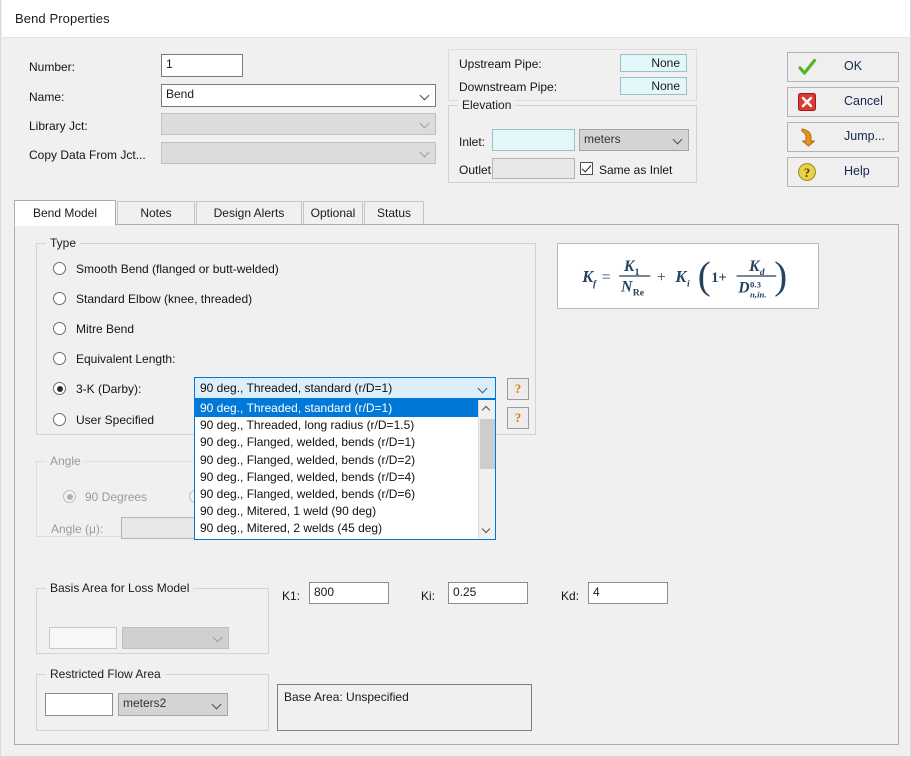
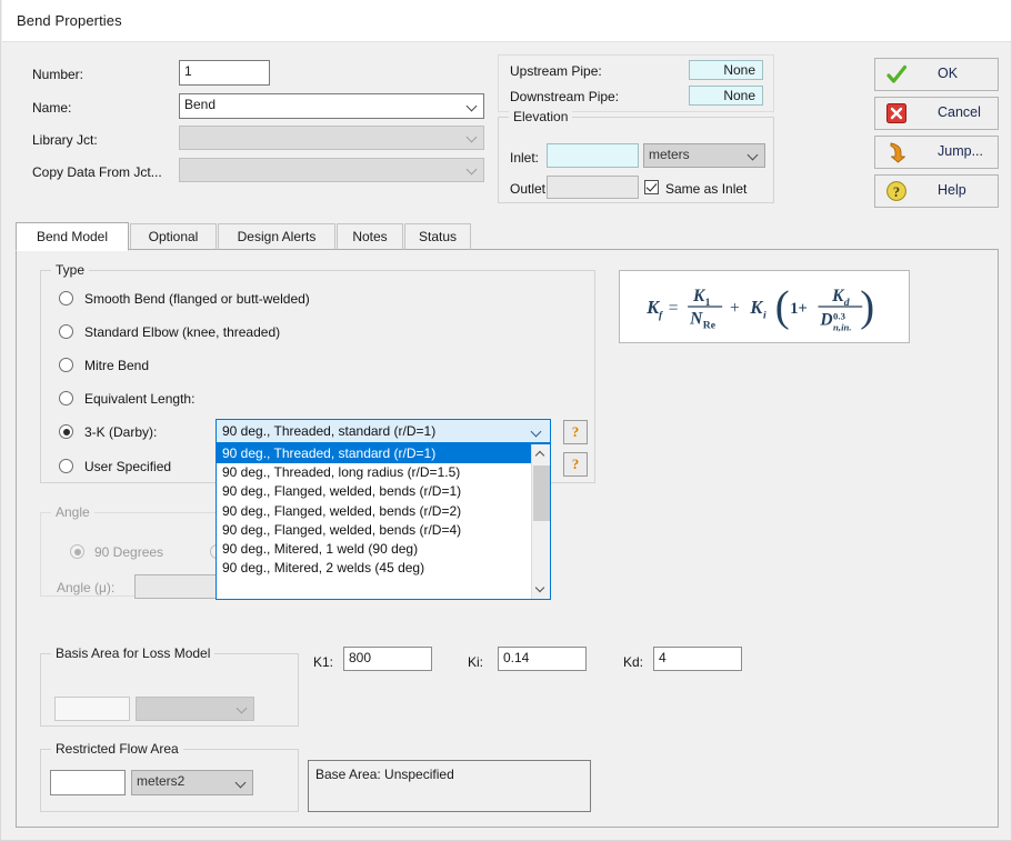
  Bend Properties
  Number:
  1
  Name:
  Bend
  Library Jct:
  Copy Data From Jct...
  Upstream Pipe:
  None
  Downstream Pipe:
  None
  Elevation
  Inlet:
  meters
  Outlet
  Same as Inlet
  OK
  Cancel
  Jump...
  ?
  Help
  Bend Model
- Notes
+ Optional
  Design Alerts
- Optional
+ Notes
  Status
  Type
  Smooth Bend (flanged or butt-welded)
  Standard Elbow (knee, threaded)
  Mitre Bend
  Equivalent Length:
  3-K (Darby):
  User Specified
  ?
  ?
  K
  f
  =
  K
  1
  N
  Re
  +
  K
  i
  (
  1+
  K
  d
  D
  0.3
  n,in.
  )
  Angle
  90 Degrees
  Angle (μ):
  Basis Area for Loss Model
  K1:
  800
  Ki:
- 0.25
+ 0.14
  Kd:
  4
  Restricted Flow Area
  meters2
  Base Area: Unspecified
  90 deg., Threaded, standard (r/D=1)
  90 deg., Threaded, standard (r/D=1)
  90 deg., Threaded, long radius (r/D=1.5)
  90 deg., Flanged, welded, bends (r/D=1)
  90 deg., Flanged, welded, bends (r/D=2)
  90 deg., Flanged, welded, bends (r/D=4)
- 90 deg., Flanged, welded, bends (r/D=6)
  90 deg., Mitered, 1 weld (90 deg)
  90 deg., Mitered, 2 welds (45 deg)
